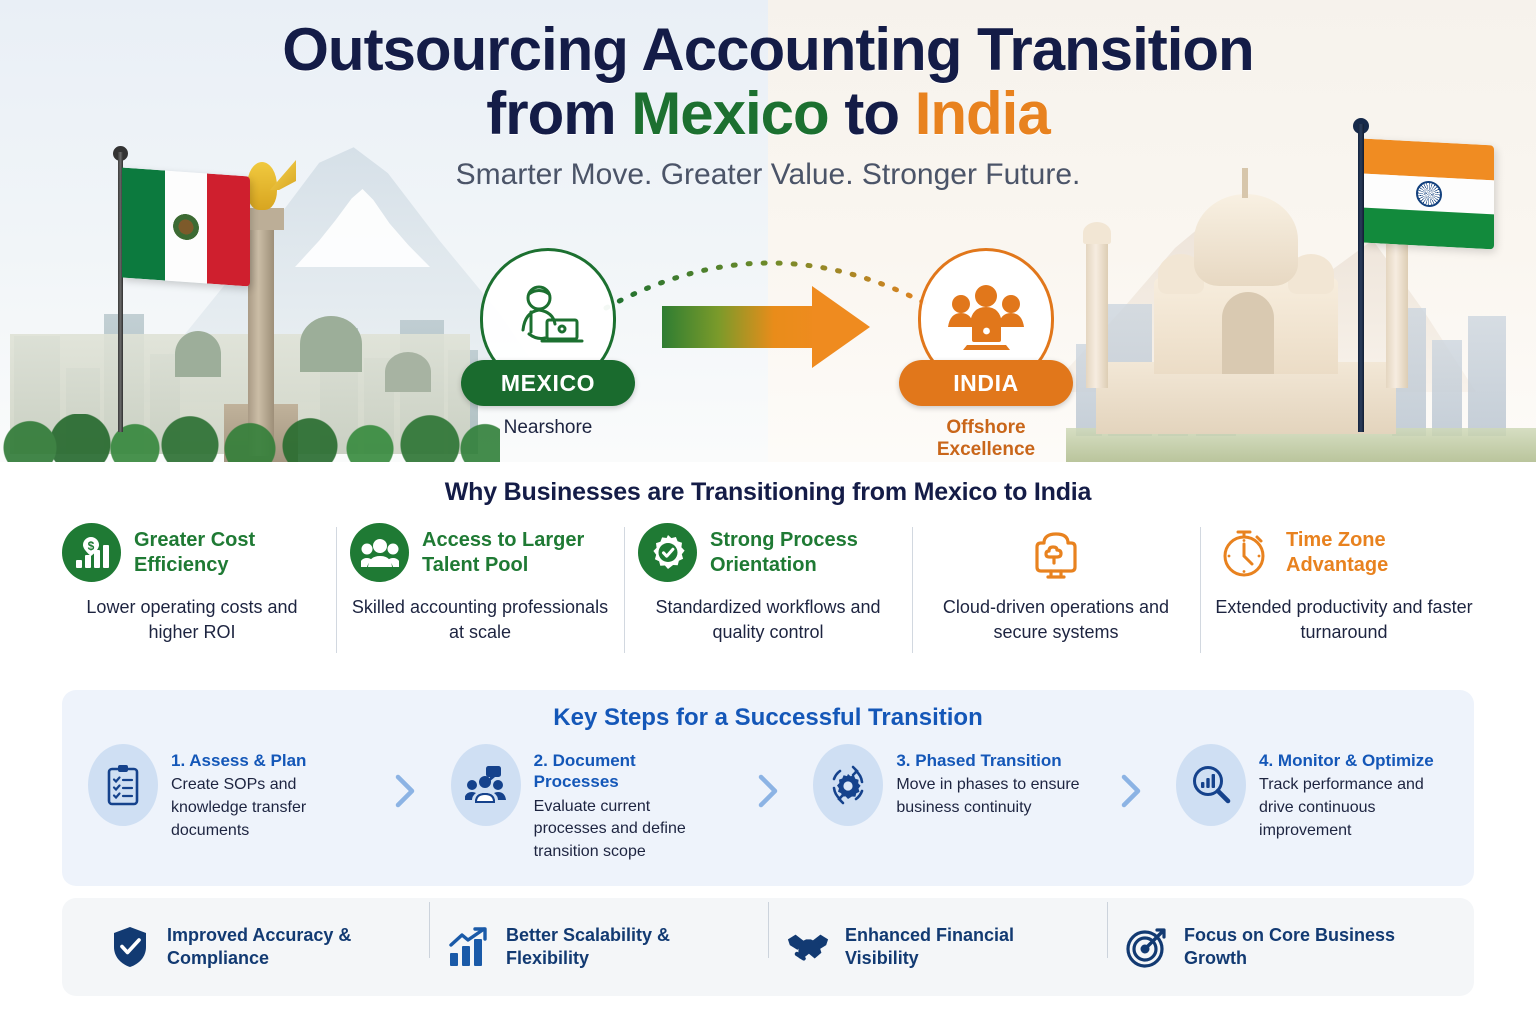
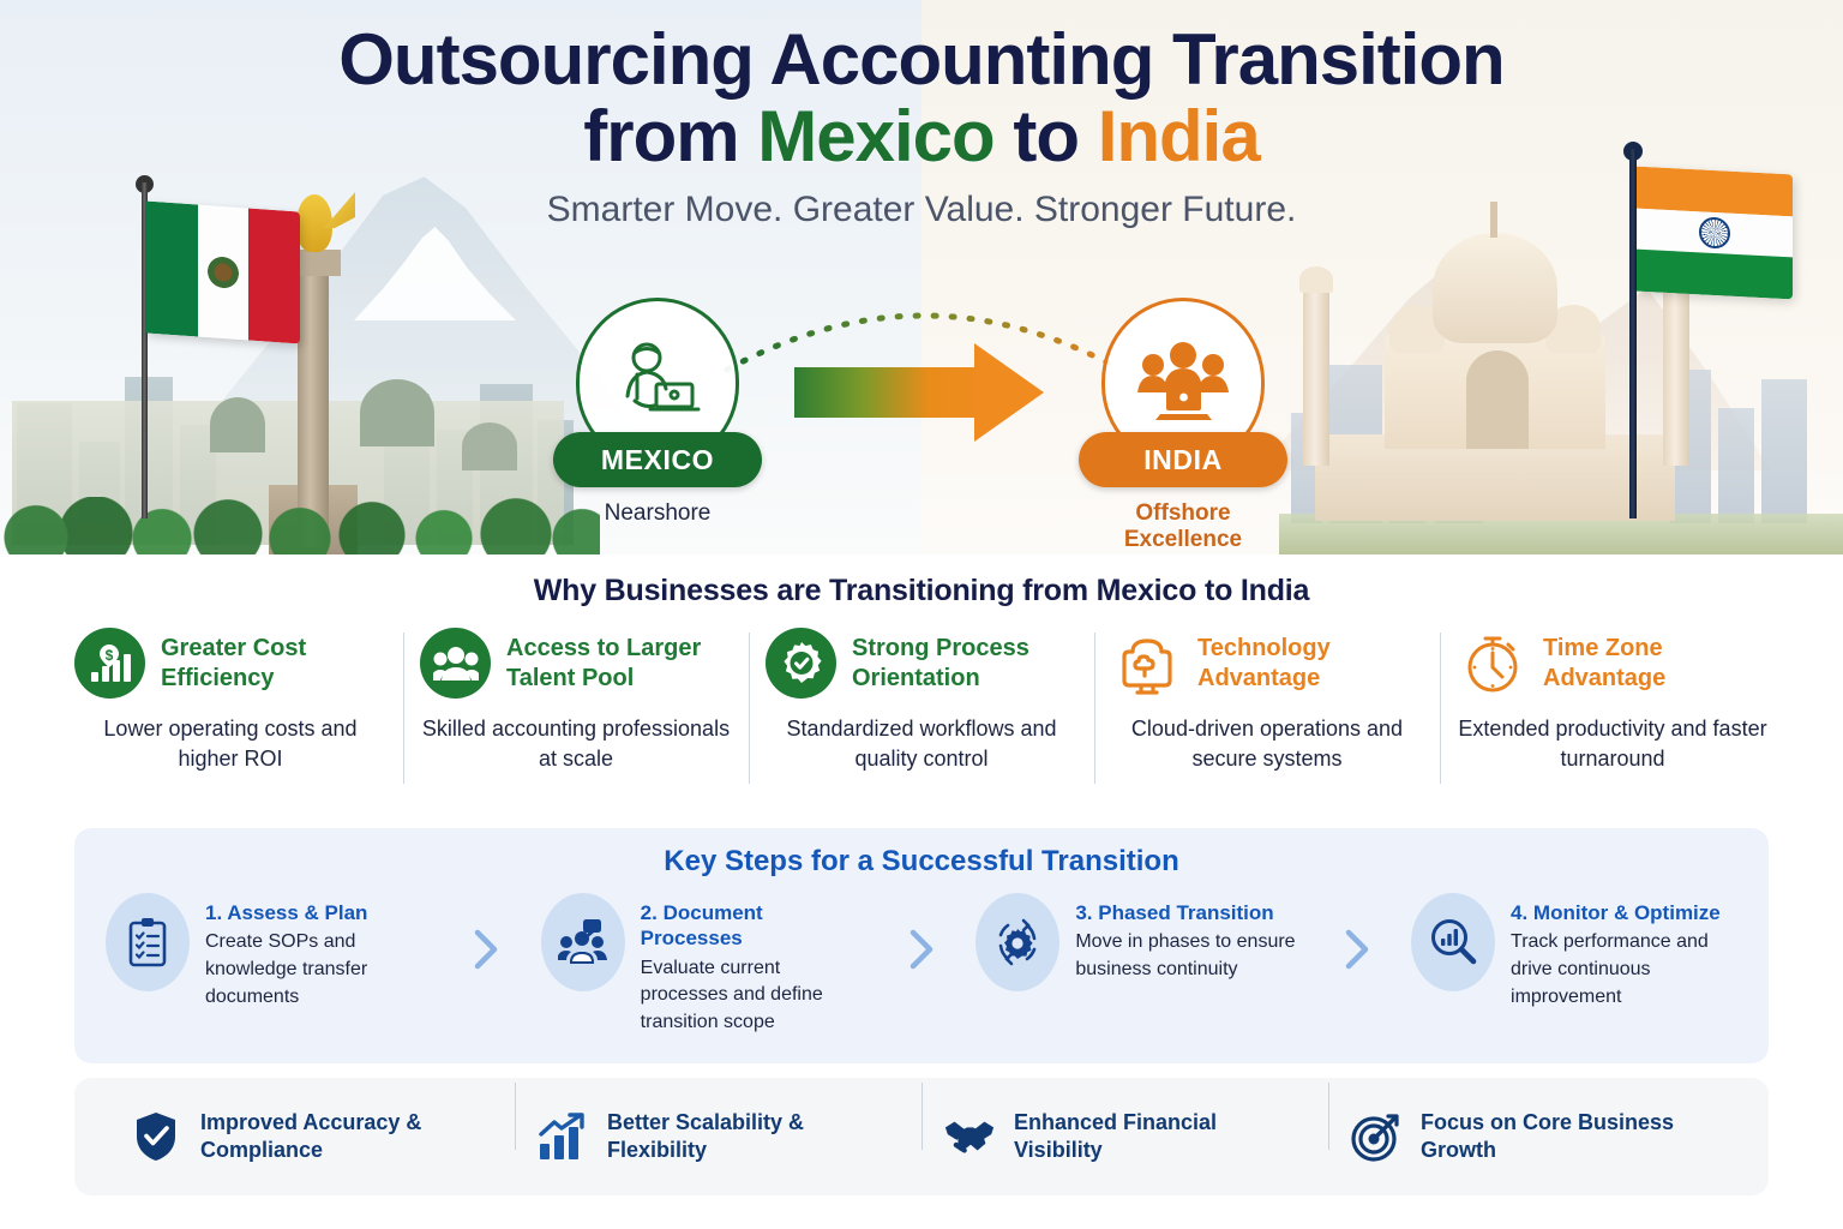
  Outsourcing Accounting Transition
  from Mexico to India
  Smarter Move. Greater Value. Stronger Future.
  MEXICO
  Nearshore
  INDIA
  Offshore Excellence
  Why Businesses are Transitioning from Mexico to India
  $
  Greater Cost Efficiency
  Lower operating costs and higher ROI
  Access to Larger Talent Pool
  Skilled accounting professionals at scale
  Strong Process Orientation
  Standardized workflows and quality control
+ Technology Advantage
  Cloud-driven operations and secure systems
  Time Zone Advantage
  Extended productivity and faster turnaround
  Key Steps for a Successful Transition
  1. Assess & Plan
  Create SOPs and knowledge transfer documents
  2. Document Processes
  Evaluate current processes and define transition scope
  3. Phased Transition
  Move in phases to ensure business continuity
  4. Monitor & Optimize
  Track performance and drive continuous improvement
  Improved Accuracy & Compliance
  Better Scalability & Flexibility
  Enhanced Financial Visibility
  Focus on Core Business Growth
